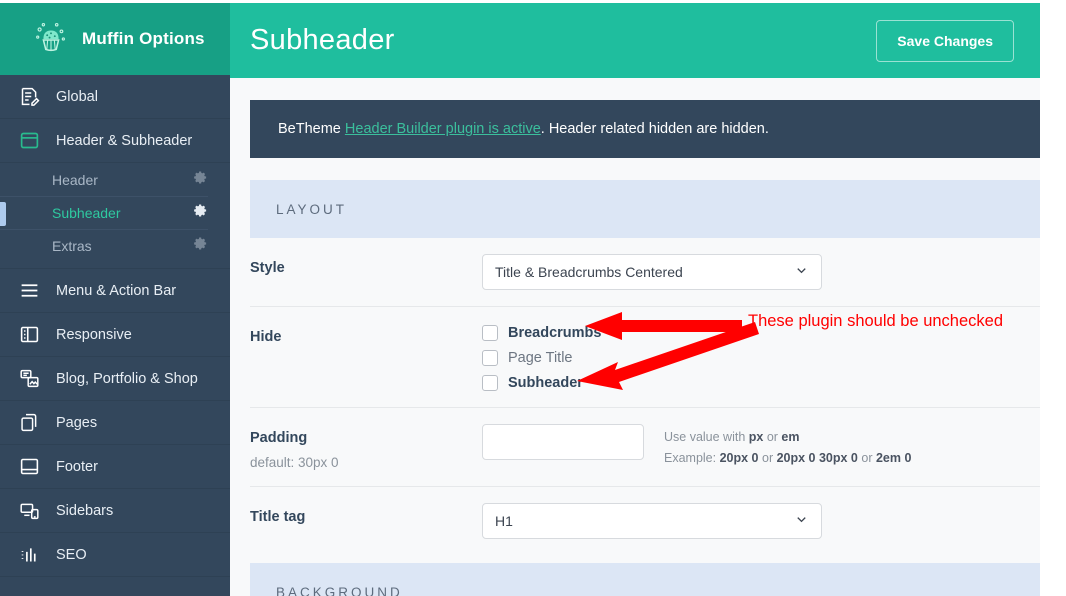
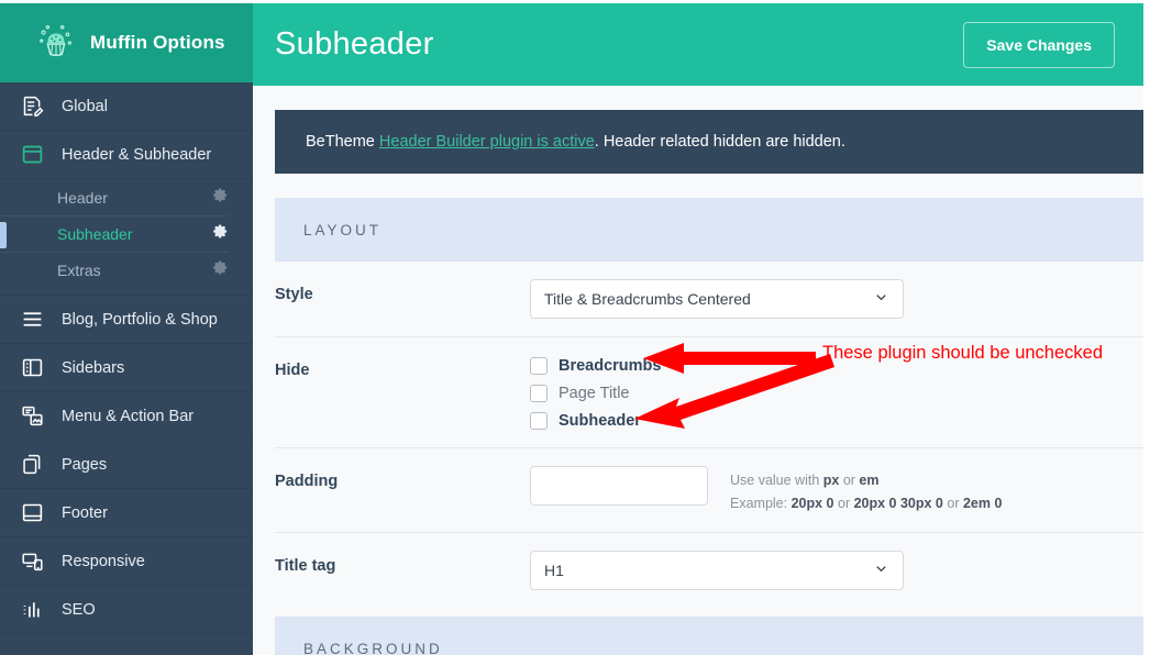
  Muffin Options
  Global
  Header & Subheader
  Header
  Subheader
  Extras
- Menu & Action Bar
+ Blog, Portfolio & Shop
- Responsive
+ Sidebars
- Blog, Portfolio & Shop
+ Menu & Action Bar
  Pages
  Footer
- Sidebars
+ Responsive
  SEO
  Subheader
  Save Changes
  BeTheme Header Builder plugin is active. Header related hidden are hidden.
  LAYOUT
  Style
  Title & Breadcrumbs Centered
  Hide
  Breadcrumbs
  Page Title
  Subheader
  Padding
- default: 30px 0
  Use value with px or em
  Example: 20px 0 or 20px 0 30px 0 or 2em 0
  Title tag
  H1
  BACKGROUND
  These plugin should be unchecked
